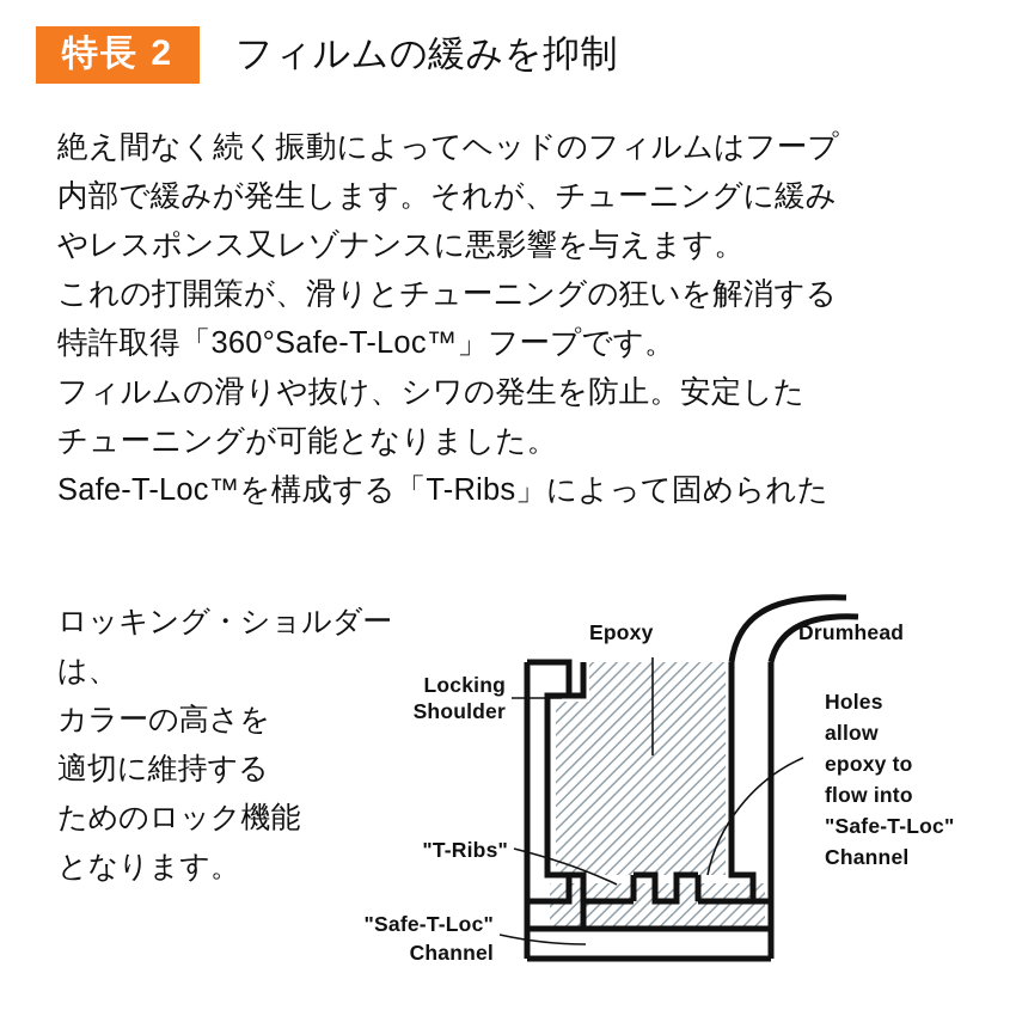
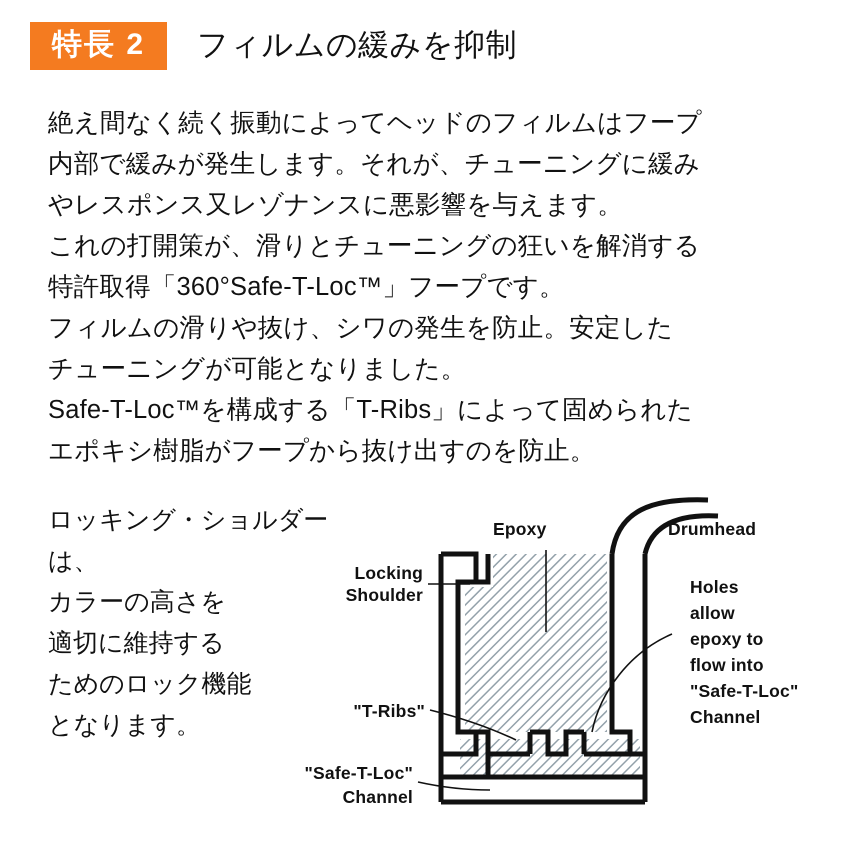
  特長 2
  フィルムの緩みを抑制
  絶え間なく続く振動によってヘッドのフィルムはフープ
  内部で緩みが発生します。それが、チューニングに緩み
  やレスポンス又レゾナンスに悪影響を与えます。
  これの打開策が、滑りとチューニングの狂いを解消する
  特許取得「360°Safe-T-Loc™」フープです。
  フィルムの滑りや抜け、シワの発生を防止。安定した
  チューニングが可能となりました。
  Safe-T-Loc™を構成する「T-Ribs」によって固められた
+ エポキシ樹脂がフープから抜け出すのを防止。
  ロッキング・ショルダーは、
  カラーの高さを
  適切に維持する
  ためのロック機能
  となります。
  Epoxy
  Drumhead
  Locking
  Shoulder
  Holes
  allow
  epoxy to
  flow into
  "Safe-T-Loc"
  Channel
  "T-Ribs"
  "Safe-T-Loc"
  Channel
